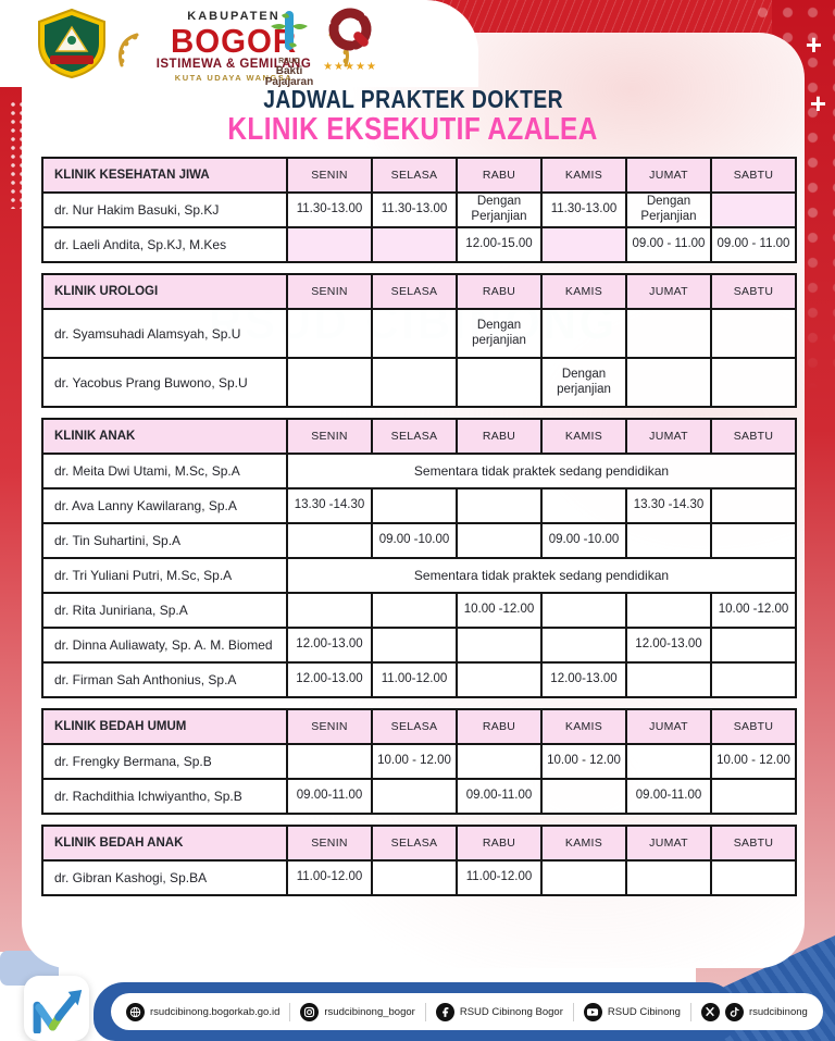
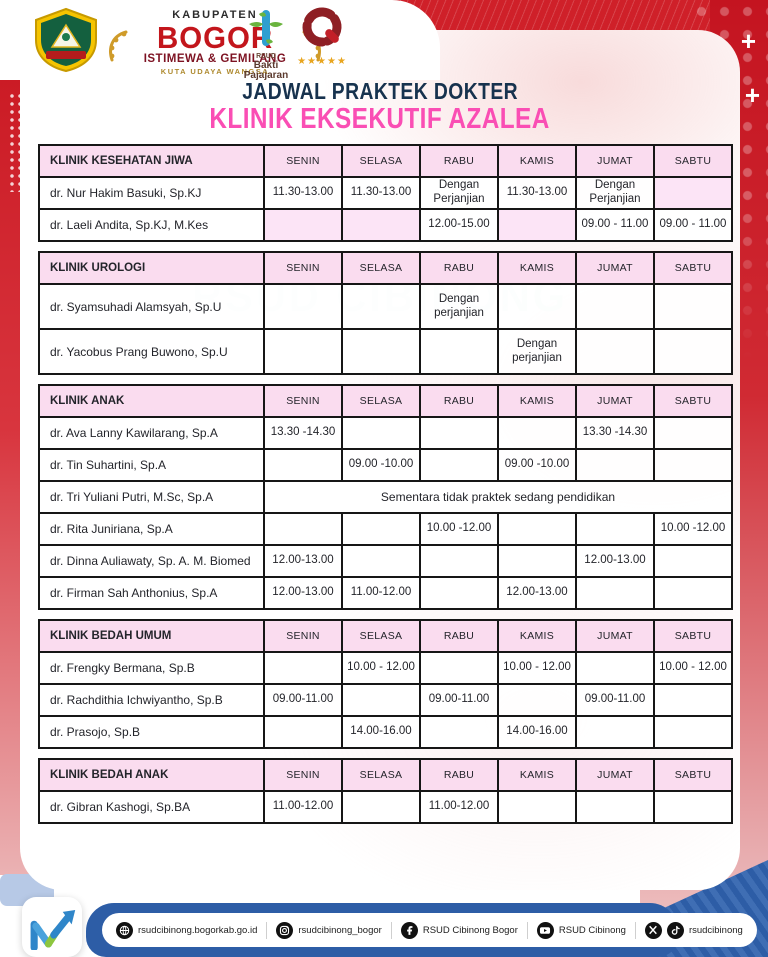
  +
  +
  KABUPATEN
  BOGOR
  ISTIMEWA & GEMILANG
  KUTA UDAYA WANGSA
  Bakti Pajajaran
  ★★★★★
  JADWAL PRAKTEK DOKTER
  KLINIK EKSEKUTIF AZALEA
  KLINIK KESEHATAN JIWA	SENIN	SELASA	RABU	KAMIS	JUMAT	SABTU
  dr. Nur Hakim Basuki, Sp.KJ	11.30-13.00	11.30-13.00	Dengan Perjanjian	11.30-13.00	Dengan Perjanjian
  dr. Laeli Andita, Sp.KJ, M.Kes			12.00-15.00		09.00 - 11.00	09.00 - 11.00
  KLINIK UROLOGI	SENIN	SELASA	RABU	KAMIS	JUMAT	SABTU
  dr. Syamsuhadi Alamsyah, Sp.U			Dengan perjanjian
  dr. Yacobus Prang Buwono, Sp.U				Dengan perjanjian
  KLINIK ANAK	SENIN	SELASA	RABU	KAMIS	JUMAT	SABTU
- dr. Meita Dwi Utami, M.Sc, Sp.A	Sementara tidak praktek sedang pendidikan
  dr. Ava Lanny Kawilarang, Sp.A	13.30 -14.30				13.30 -14.30
  dr. Tin Suhartini, Sp.A		09.00 -10.00		09.00 -10.00
  dr. Tri Yuliani Putri, M.Sc, Sp.A	Sementara tidak praktek sedang pendidikan
  dr. Rita Juniriana, Sp.A			10.00 -12.00			10.00 -12.00
  dr. Dinna Auliawaty, Sp. A. M. Biomed	12.00-13.00				12.00-13.00
  dr. Firman Sah Anthonius, Sp.A	12.00-13.00	11.00-12.00		12.00-13.00
  KLINIK BEDAH UMUM	SENIN	SELASA	RABU	KAMIS	JUMAT	SABTU
  dr. Frengky Bermana, Sp.B		10.00 - 12.00		10.00 - 12.00		10.00 - 12.00
  dr. Rachdithia Ichwiyantho, Sp.B	09.00-11.00		09.00-11.00		09.00-11.00
+ dr. Prasojo, Sp.B		14.00-16.00		14.00-16.00
  KLINIK BEDAH ANAK	SENIN	SELASA	RABU	KAMIS	JUMAT	SABTU
  dr. Gibran Kashogi, Sp.BA	11.00-12.00		11.00-12.00
  rsudcibinong.bogorkab.go.id
  rsudcibinong_bogor
  RSUD Cibinong Bogor
  RSUD Cibinong
  rsudcibinong
